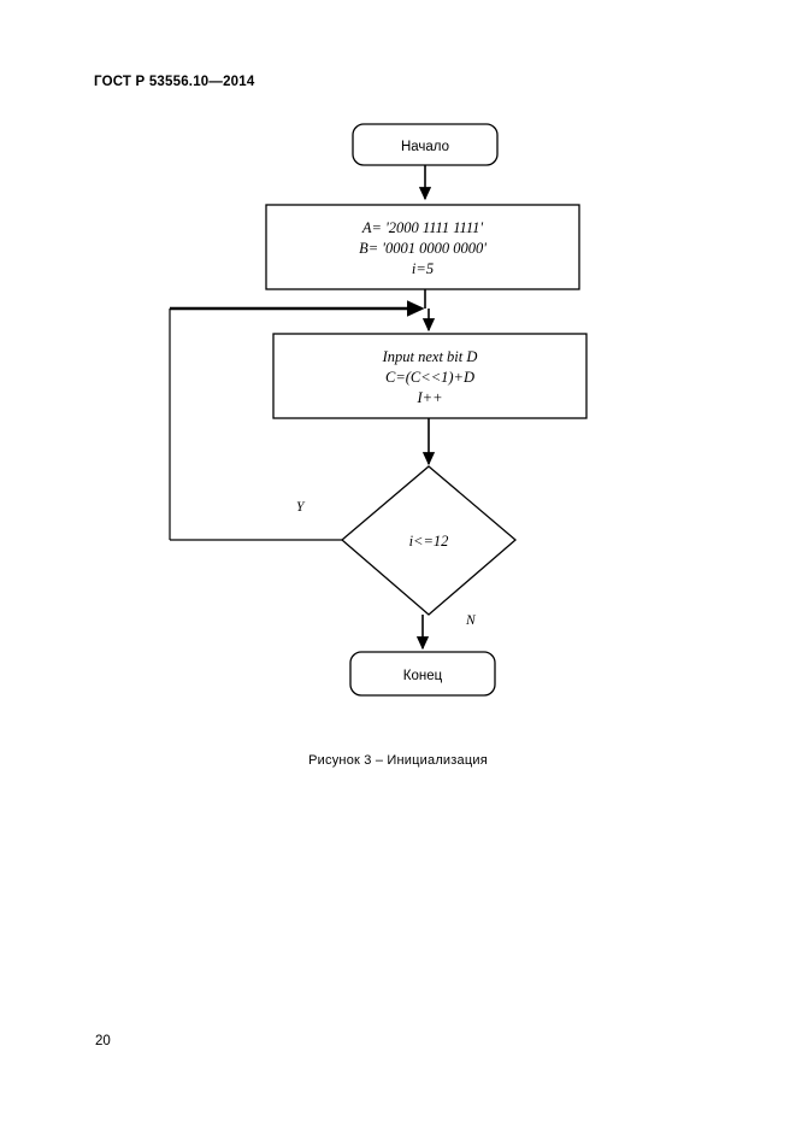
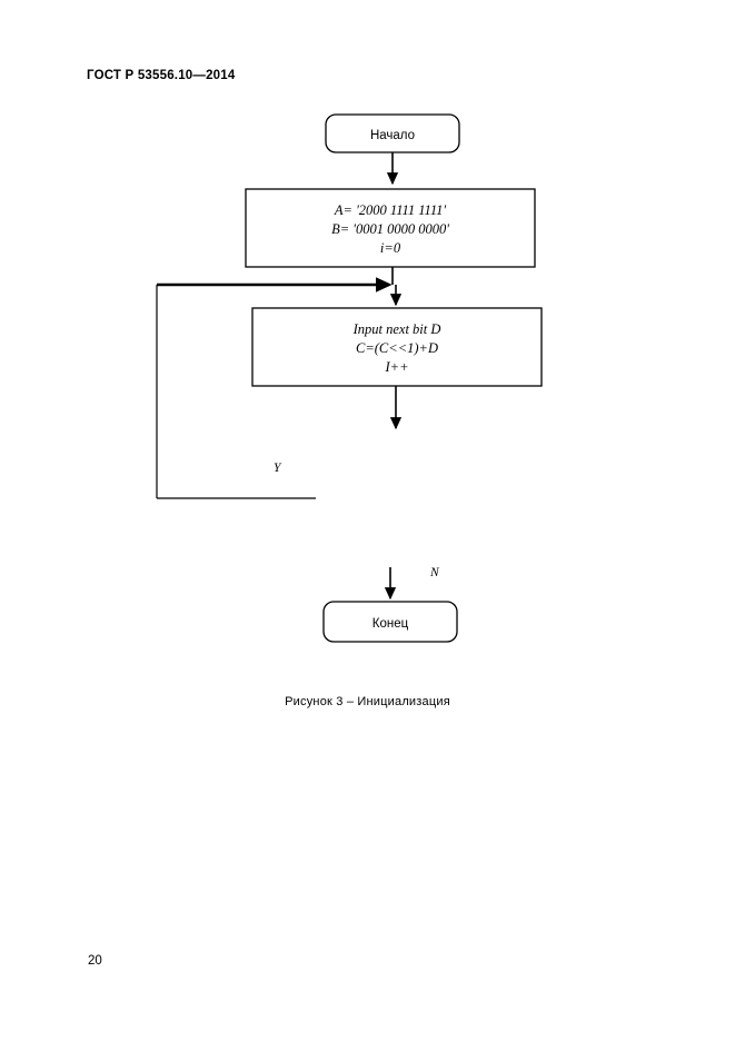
  ГОСТ Р 53556.10—2014
  Начало
  A= '2000 1111 1111'
  B= '0001 0000 0000'
- i=5
+ i=0
  Input next bit D
  C=(C<<1)+D
  I++
- i<=12
  Y
  N
  Конец
  Рисунок 3 – Инициализация
  20
